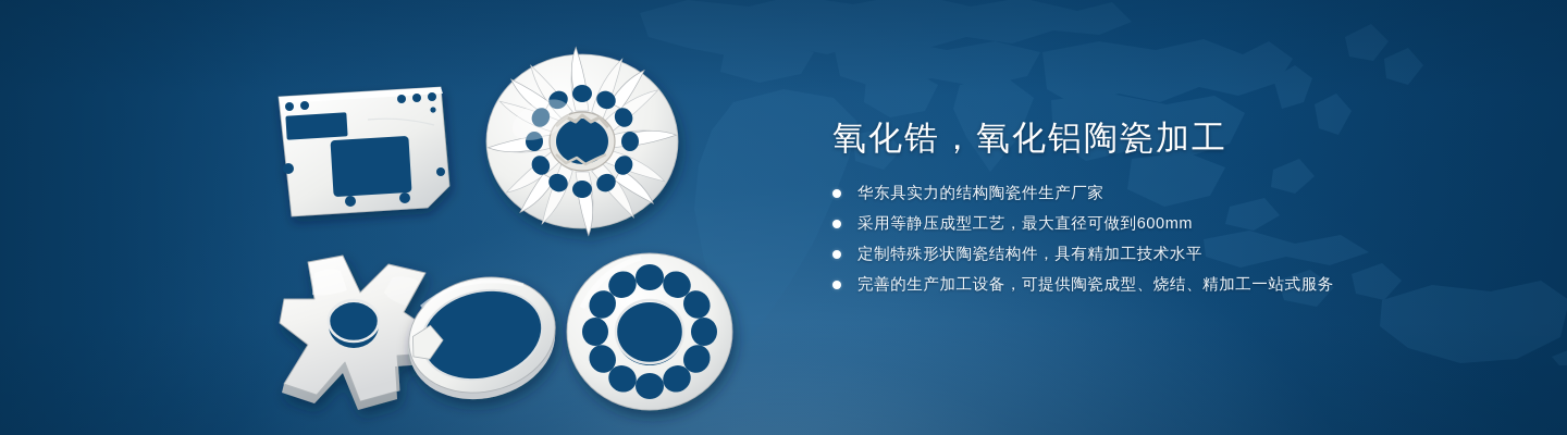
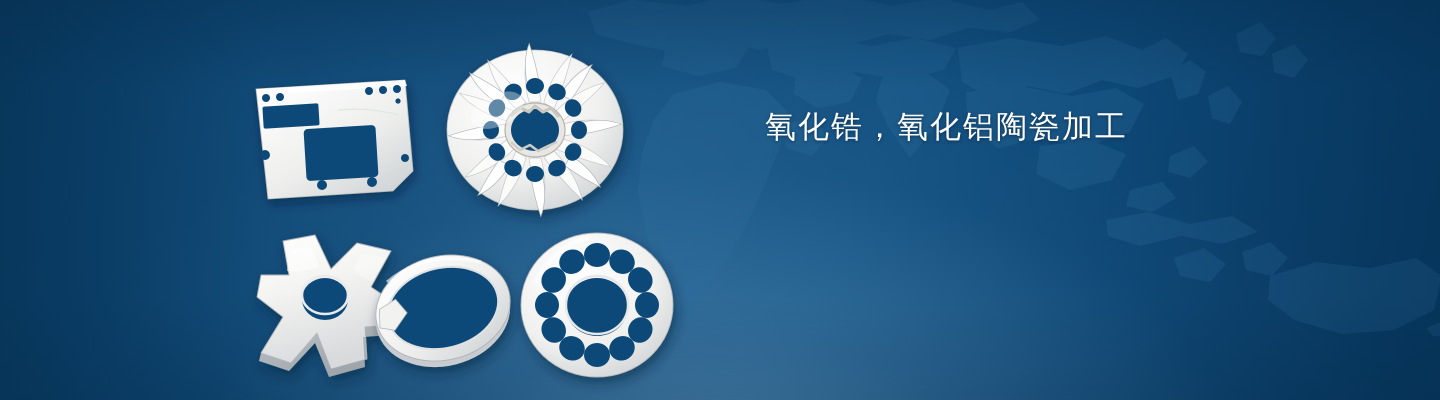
  氧化锆，氧化铝陶瓷加工
- 华东具实力的结构陶瓷件生产厂家
- 采用等静压成型工艺，最大直径可做到600mm
- 定制特殊形状陶瓷结构件，具有精加工技术水平
- 完善的生产加工设备，可提供陶瓷成型、烧结、精加工一站式服务
